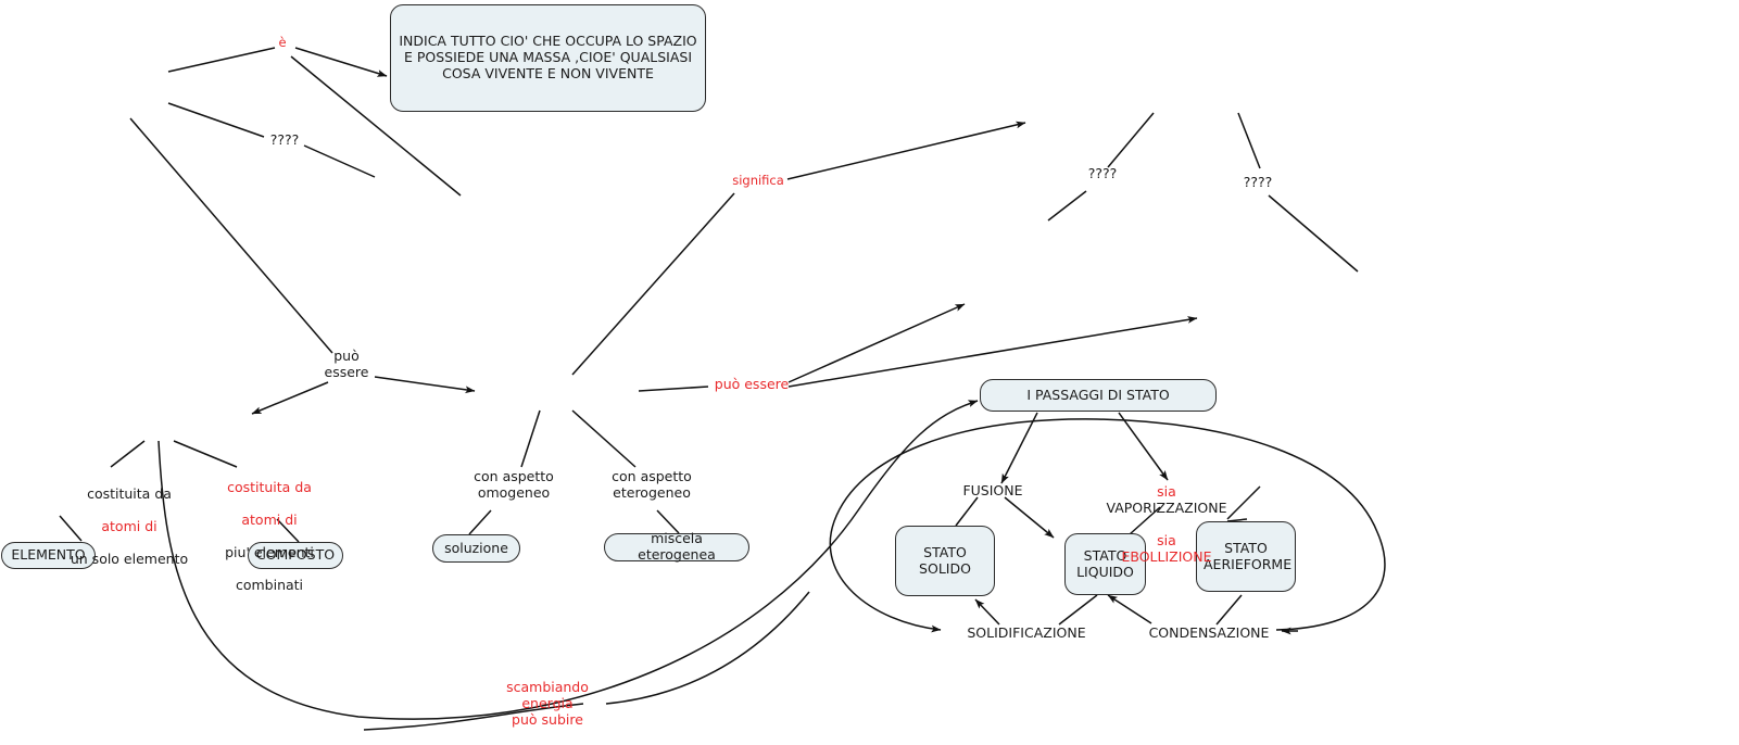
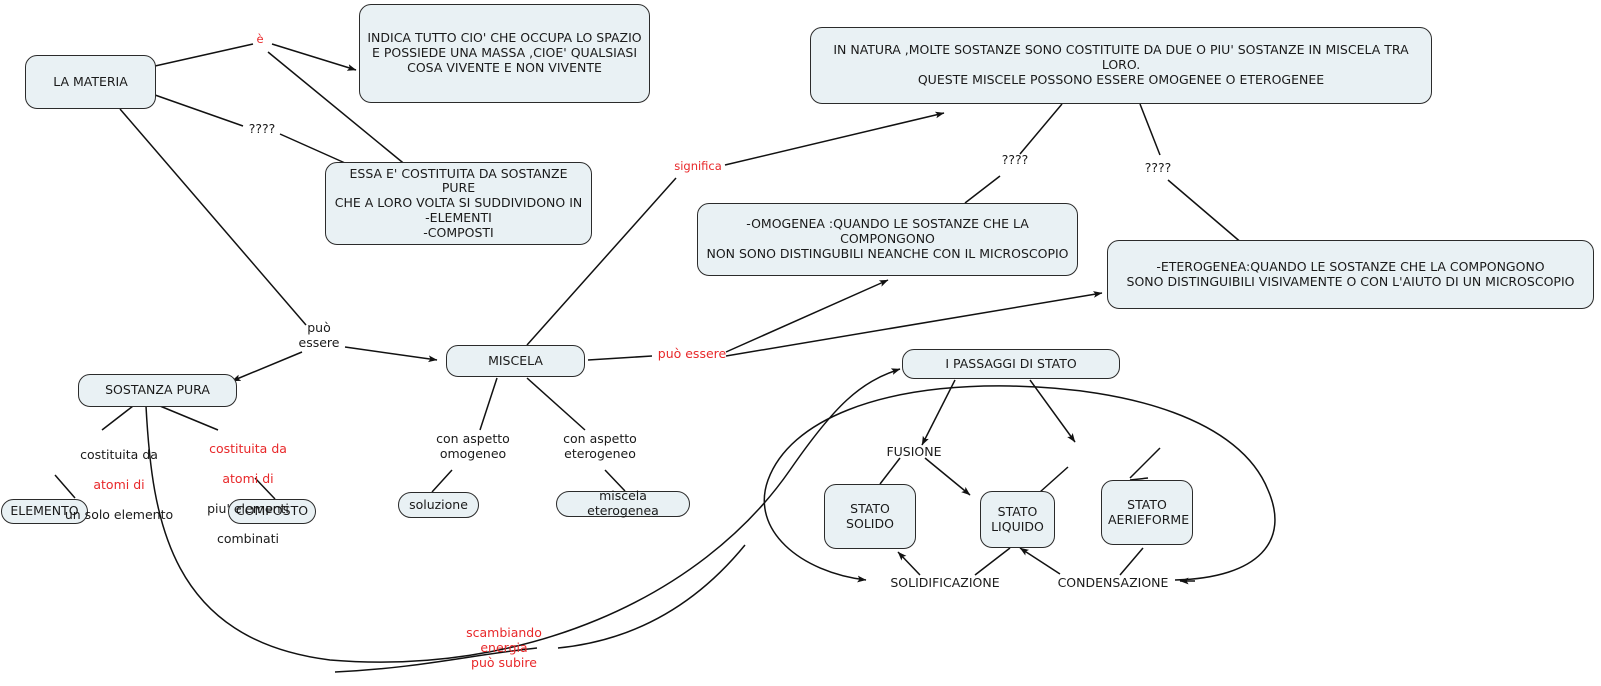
+ LA MATERIA
  INDICA TUTTO CIO' CHE OCCUPA LO SPAZIO
  E POSSIEDE UNA MASSA ,CIOE' QUALSIASI
  COSA VIVENTE E NON VIVENTE
+ ESSA E' COSTITUITA DA SOSTANZE PURE
+ CHE A LORO VOLTA SI SUDDIVIDONO IN
+ -ELEMENTI
+ -COMPOSTI
+ IN NATURA ,MOLTE SOSTANZE SONO COSTITUITE DA DUE O PIU' SOSTANZE IN MISCELA TRA LORO.
+ QUESTE MISCELE POSSONO ESSERE OMOGENEE O ETEROGENEE
+ -OMOGENEA :QUANDO LE SOSTANZE CHE LA COMPONGONO
+ NON SONO DISTINGUBILI NEANCHE CON IL MICROSCOPIO
+ -ETEROGENEA:QUANDO LE SOSTANZE CHE LA COMPONGONO
+ SONO DISTINGUIBILI VISIVAMENTE O CON L'AIUTO DI UN MICROSCOPIO
+ SOSTANZA PURA
+ MISCELA
  ELEMENTO
  COMPOSTO
  soluzione
  miscela eterogenea
  I PASSAGGI DI STATO
  STATO
  SOLIDO
  STATO
  LIQUIDO
  STATO
  AERIEFORME
  è
  ????
  significa
  ????
  ????
  può
  essere
  può essere
  costituita da
  atomi di
  un solo elemento
  costituita da
  atomi di
  piu' elementi
  combinati
  con aspetto
  omogeneo
  con aspetto
  eterogeneo
  FUSIONE
- sia VAPORIZZAZIONE
- sia EBOLLIZIONE
  SOLIDIFICAZIONE
  CONDENSAZIONE
  scambiando
  energia
  può subire
